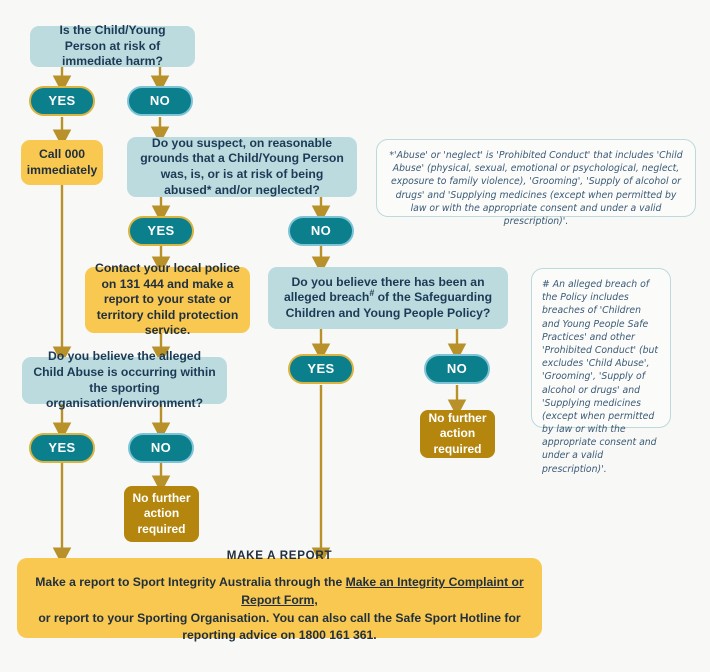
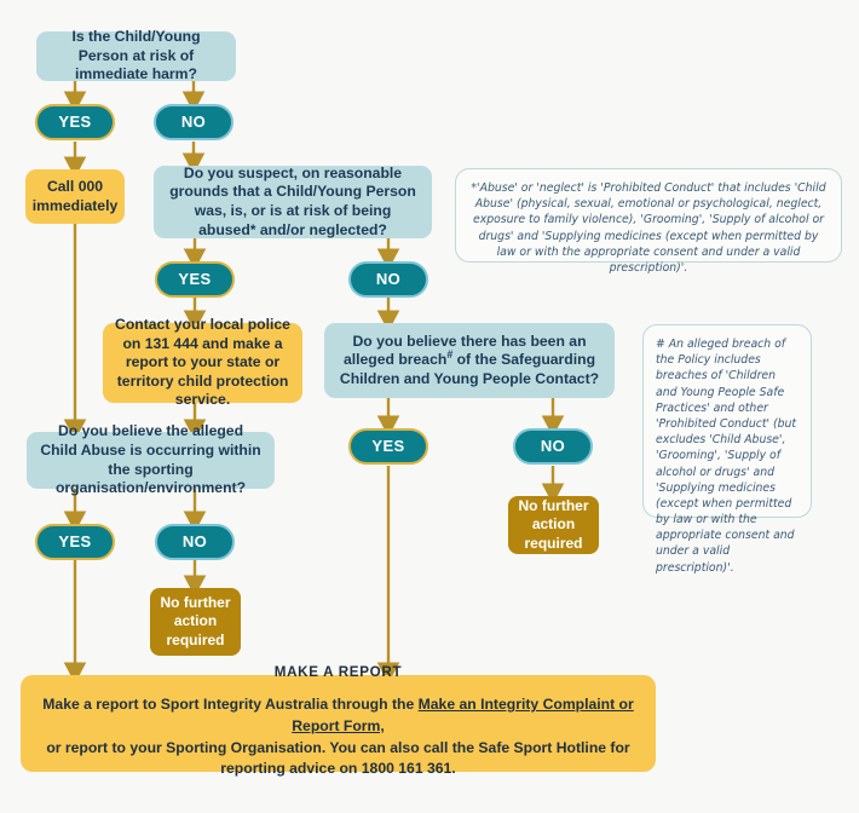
  Is the Child/Young Person at risk of immediate harm?
  YES
  NO
  Call 000 immediately
  Do you suspect, on reasonable grounds that a Child/Young Person was, is, or is at risk of being abused* and/or neglected?
  YES
  NO
  Contact your local police on 131 444 and make a report to your state or territory child protection service.
- Do you believe there has been an alleged breach# of the Safeguarding Children and Young People Policy?
+ Do you believe there has been an alleged breach# of the Safeguarding Children and Young People Contact?
  Do you believe the alleged Child Abuse is occurring within the sporting organisation/environment?
  YES
  NO
  YES
  NO
  No further action required
  No further action required
  *'Abuse' or 'neglect' is 'Prohibited Conduct' that includes 'Child Abuse' (physical, sexual, emotional or psychological, neglect, exposure to family violence), 'Grooming', 'Supply of alcohol or drugs' and 'Supplying medicines (except when permitted by law or with the appropriate consent and under a valid prescription)'.
  # An alleged breach of the Policy includes breaches of 'Children and Young People Safe Practices' and other 'Prohibited Conduct' (but excludes 'Child Abuse', 'Grooming', 'Supply of alcohol or drugs' and 'Supplying medicines (except when permitted by law or with the appropriate consent and under a valid prescription)'.
  MAKE A REPORT
  Make a report to Sport Integrity Australia through the Make an Integrity Complaint or Report Form,
  or report to your Sporting Organisation. You can also call the Safe Sport Hotline for reporting advice on 1800 161 361.
